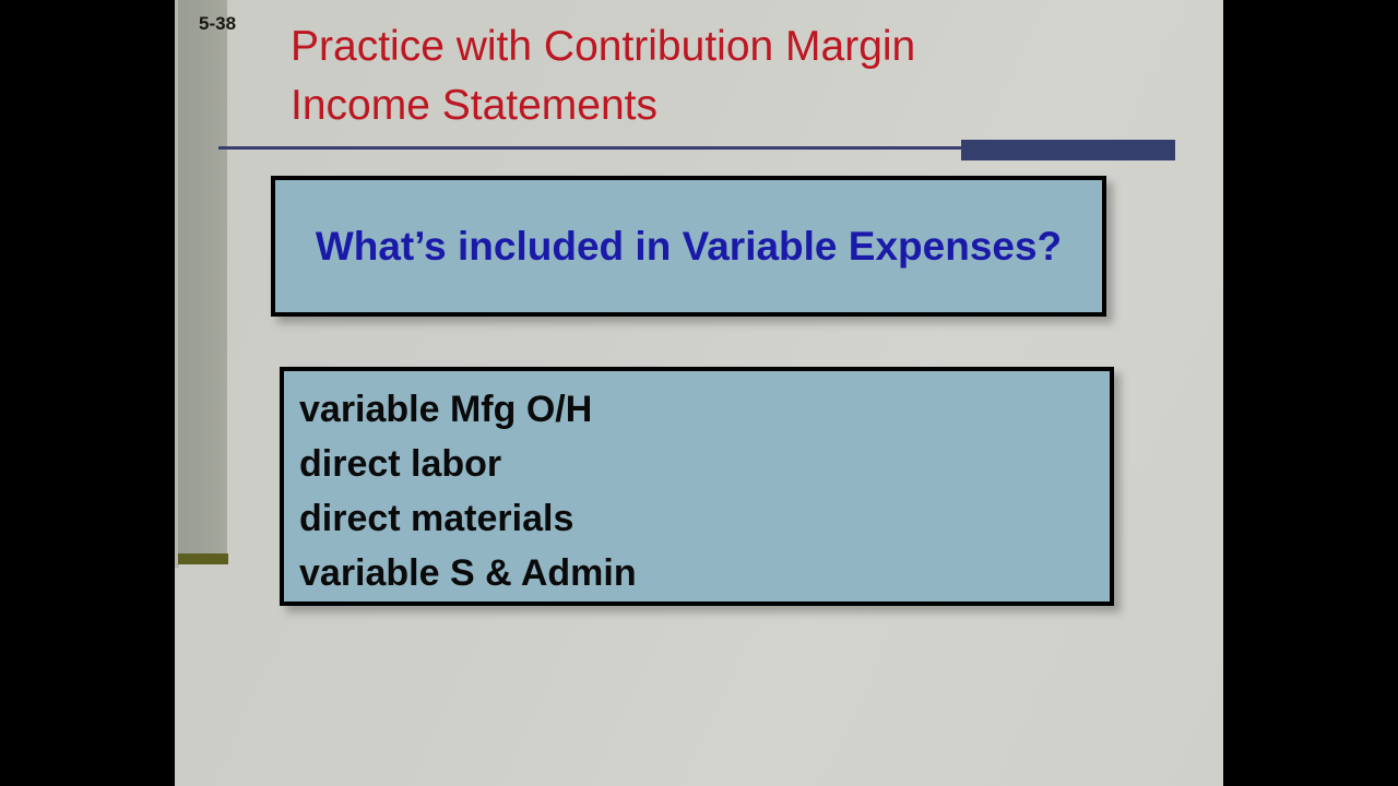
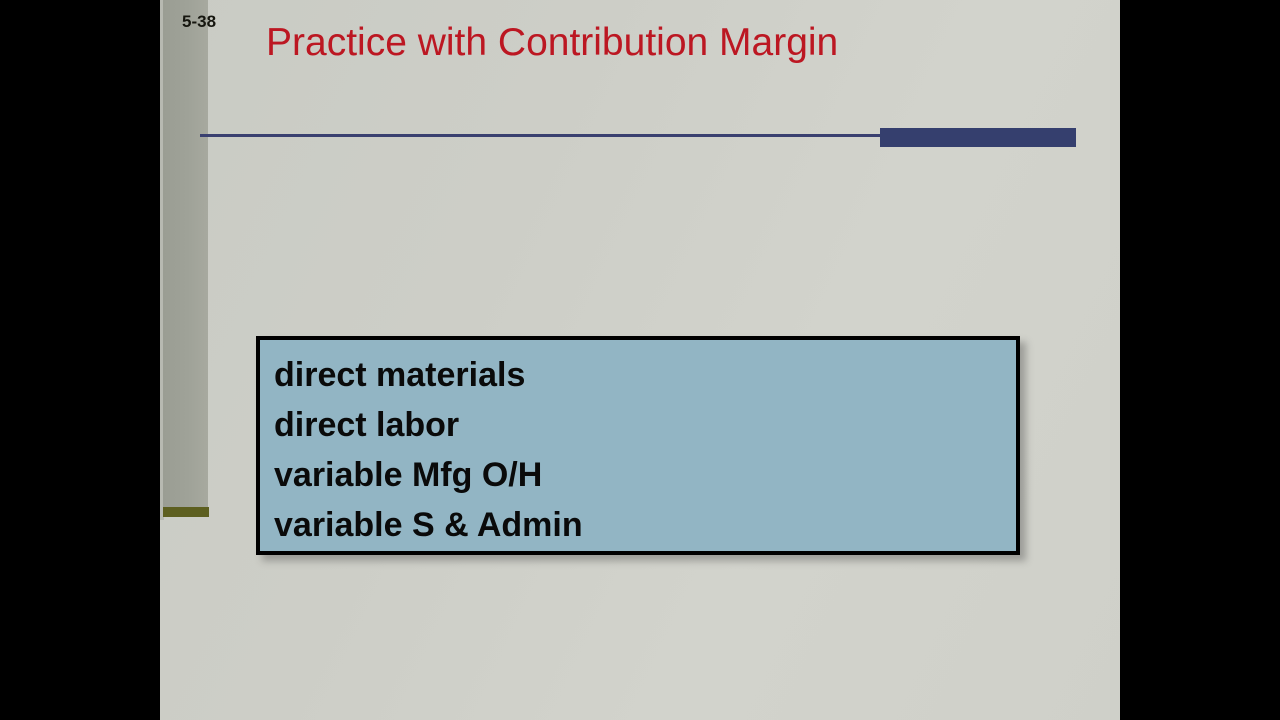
  5-38
  Practice with Contribution Margin
- Income Statements
- What’s included in Variable Expenses?
- variable Mfg O/H
+ direct materials
  direct labor
- direct materials
+ variable Mfg O/H
  variable S & Admin
